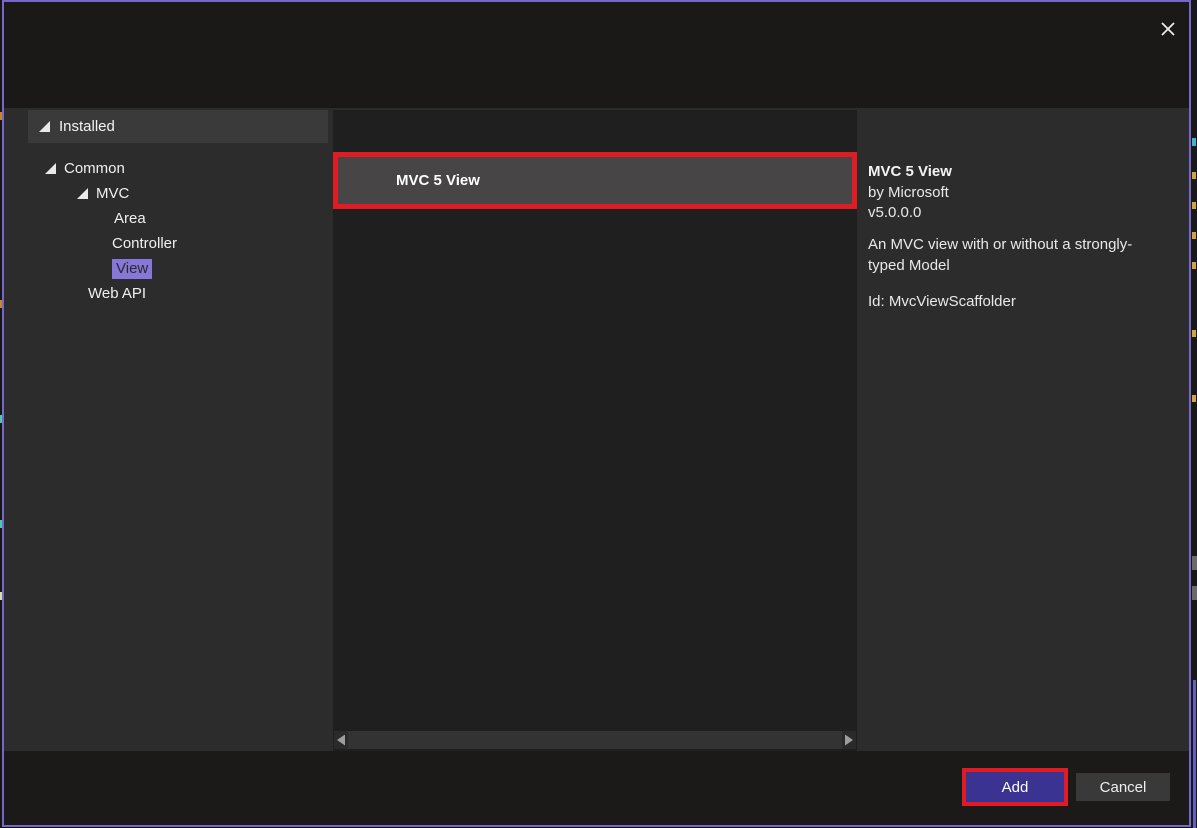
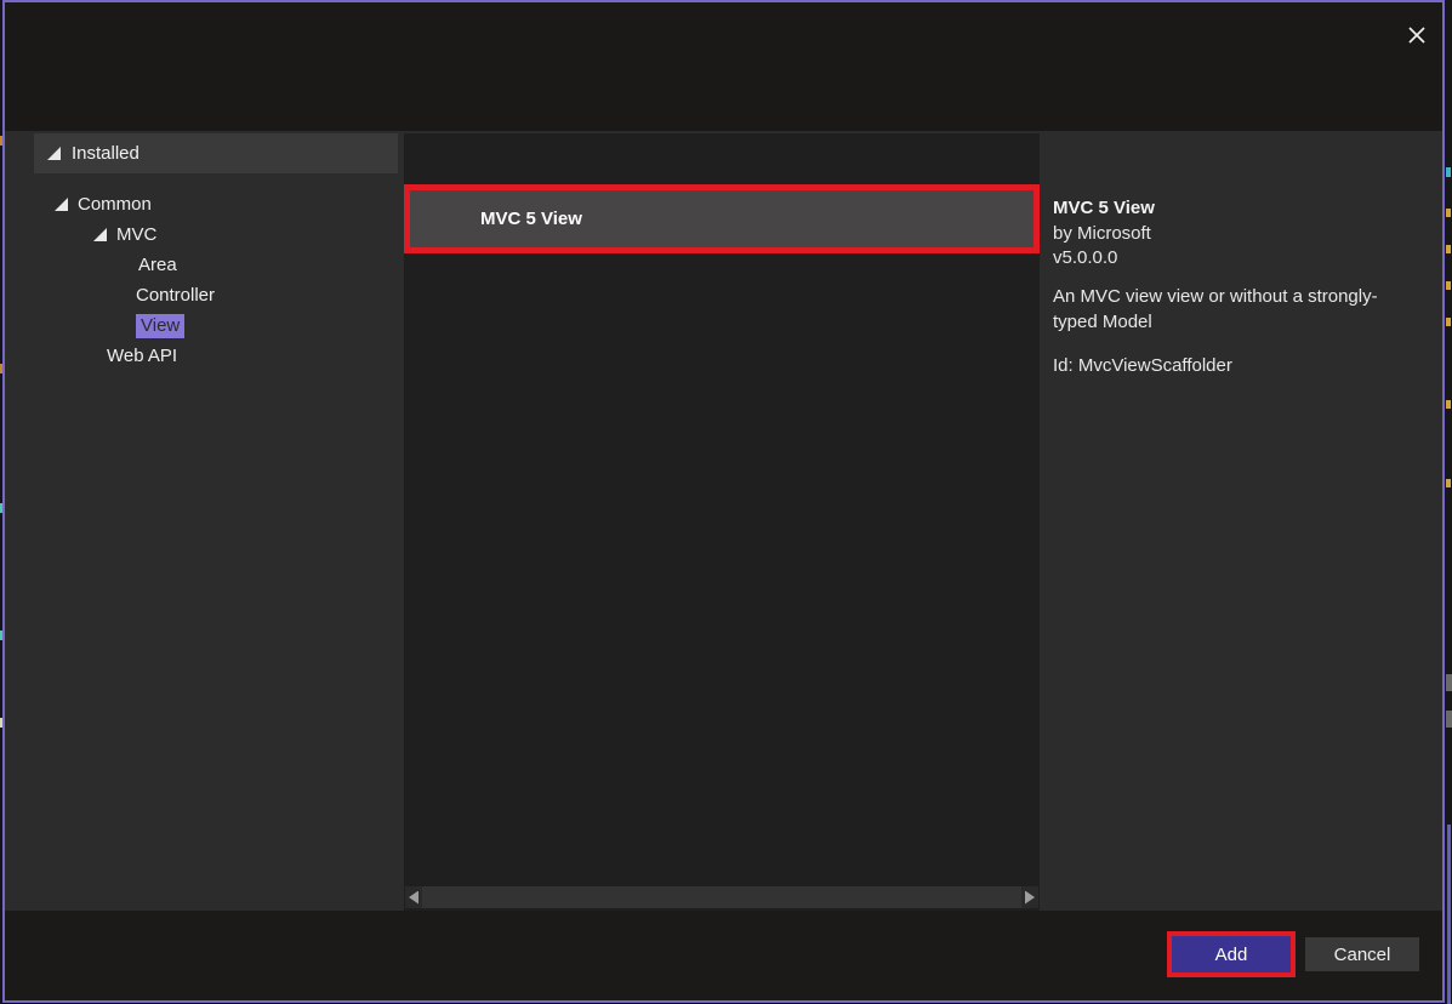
  Installed
  Common
  MVC
  Area
  Controller
  View
  Web API
  MVC 5 View
  MVC 5 View
  by Microsoft
  v5.0.0.0
- An MVC view with or without a strongly-typed Model
+ An MVC view view or without a strongly-typed Model
  Id: MvcViewScaffolder
  Add
  Cancel
